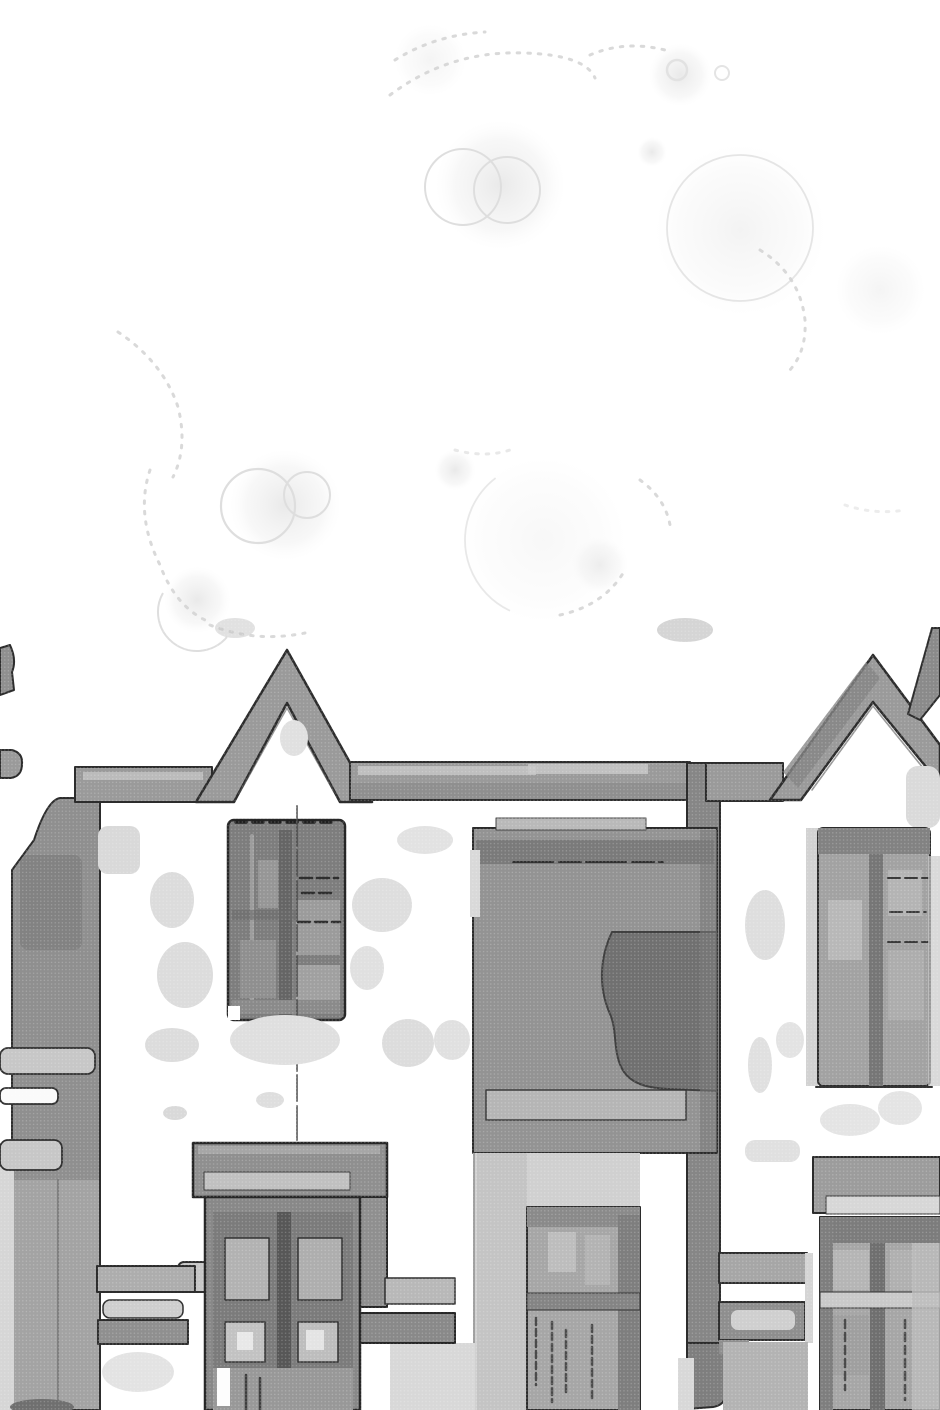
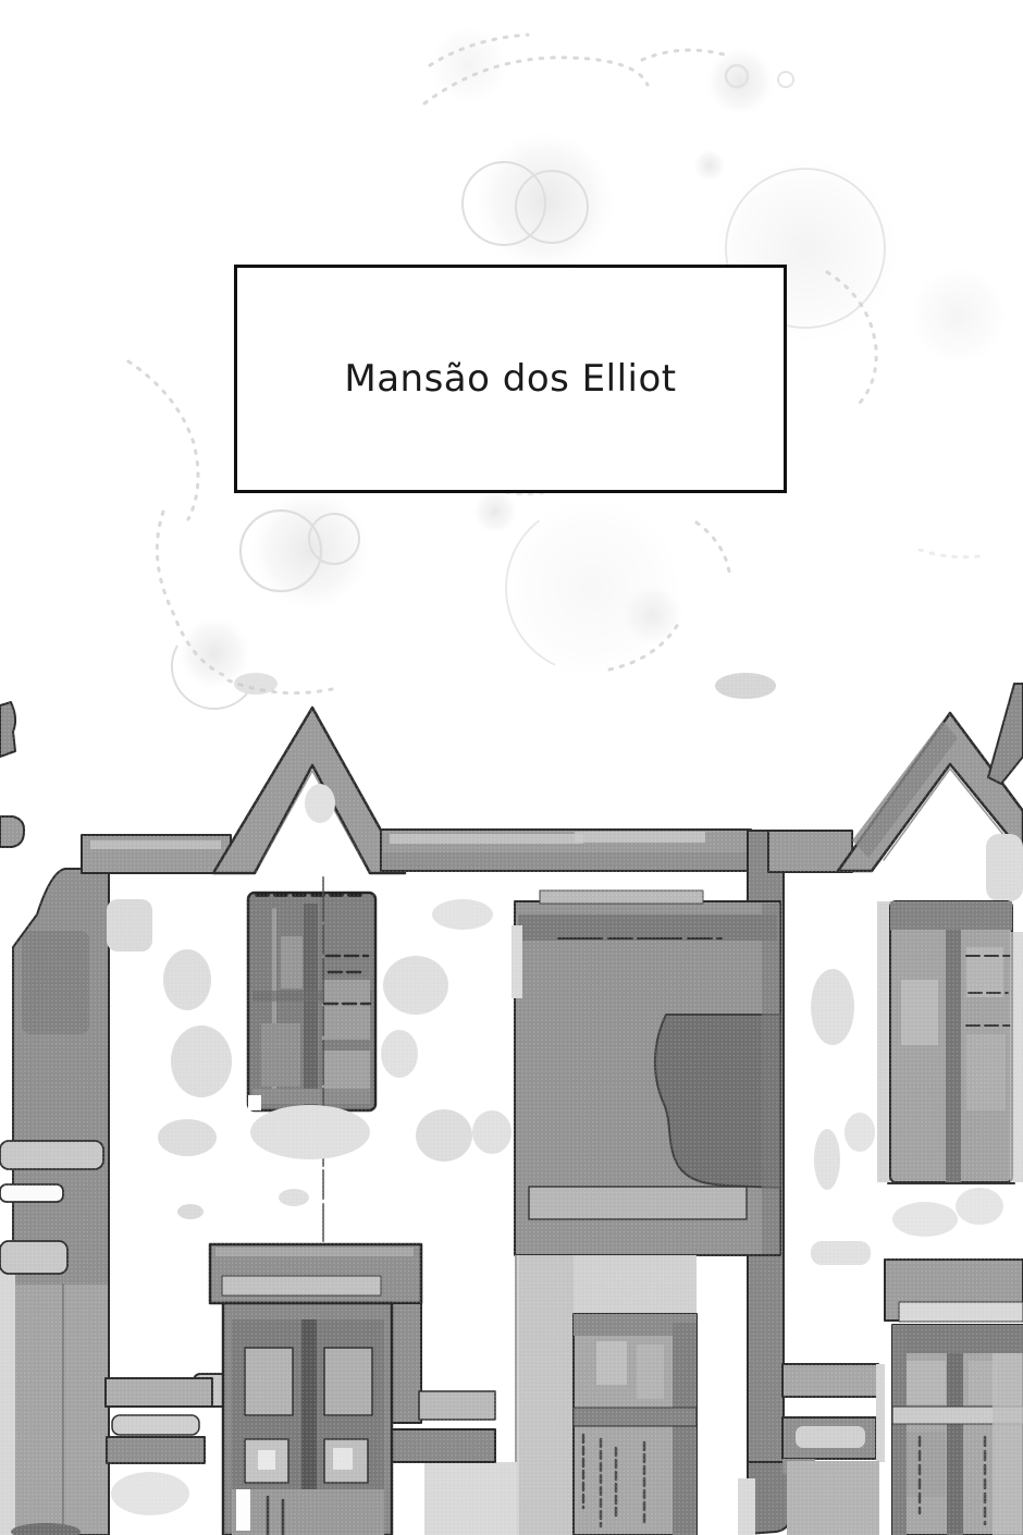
+ Mansão dos Elliot
